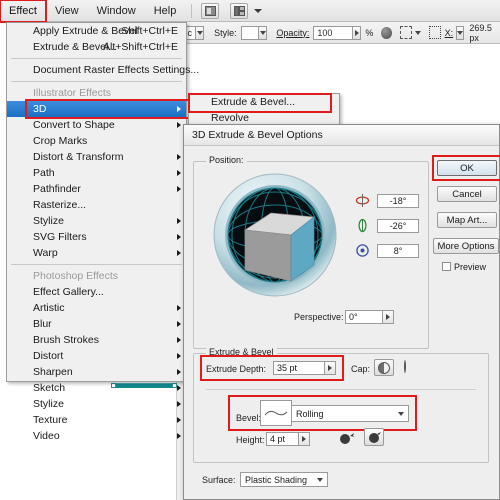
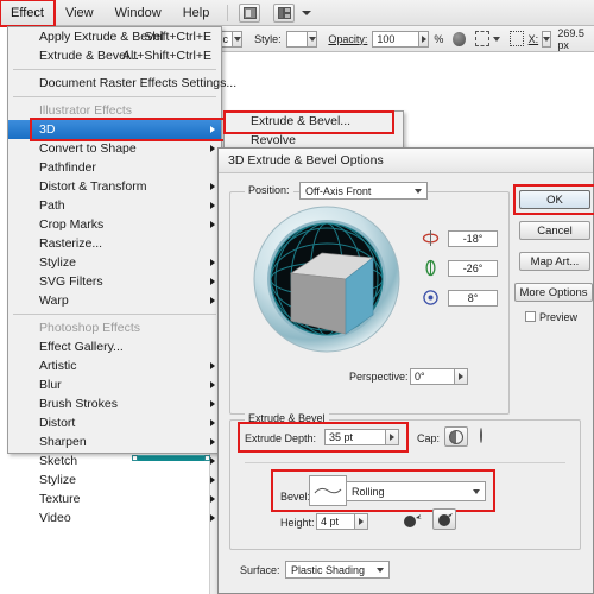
  Style:
  Opacity:
  100
  %
  X:
  269.5 px
  Effect
  View
  Window
  Help
  Apply Extrude & Bevel
  Shift+Ctrl+E
  Extrude & Bevel...
  Alt+Shift+Ctrl+E
  Document Raster Effects Settings...
  Illustrator Effects
  3D
  Convert to Shape
- Crop Marks
+ Pathfinder
  Distort & Transform
  Path
- Pathfinder
+ Crop Marks
  Rasterize...
  Stylize
  SVG Filters
  Warp
  Photoshop Effects
  Effect Gallery...
  Artistic
  Blur
  Brush Strokes
  Distort
  Sharpen
  Sketch
  Stylize
  Texture
  Video
  Extrude & Bevel...
  Revolve
  3D Extrude & Bevel Options
  Position:
+ Off-Axis Front
  -18°
  -26°
  8°
  Perspective:
  0°
  Extrude & Bevel
  Extrude Depth:
  35 pt
  Cap:
  Bevel
  Rolling
  Height:
  4 pt
  Surface:
  Plastic Shading
  OK
  Cancel
  Map Art...
  More Options
  Preview
